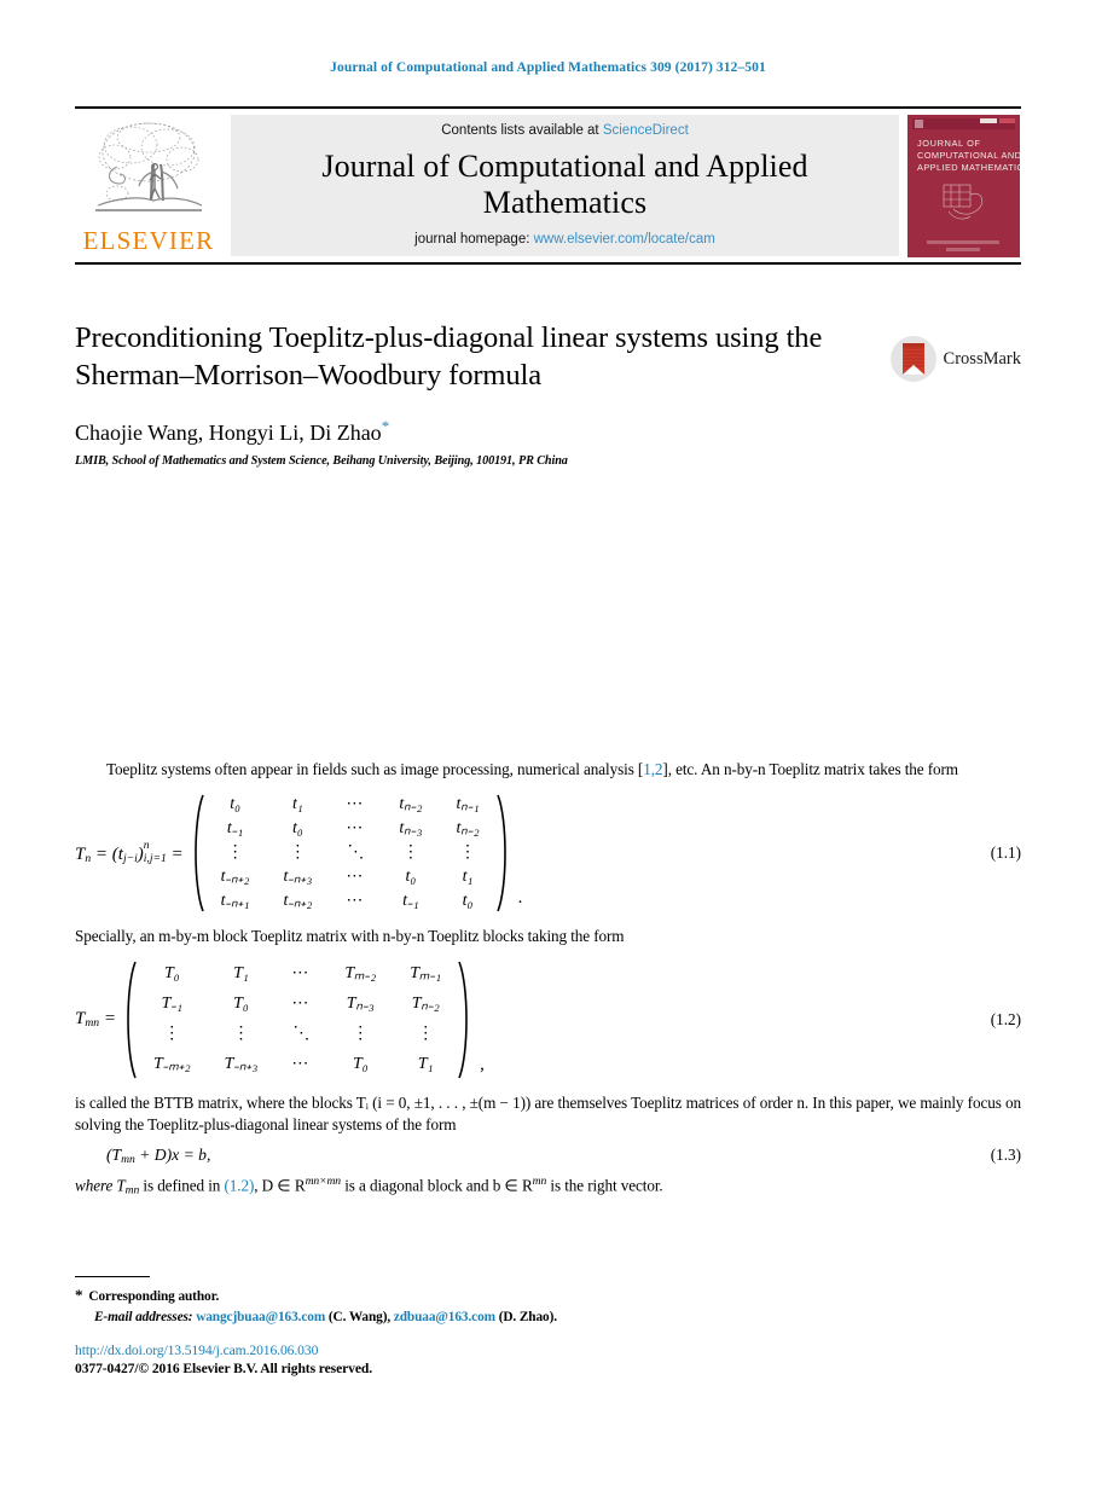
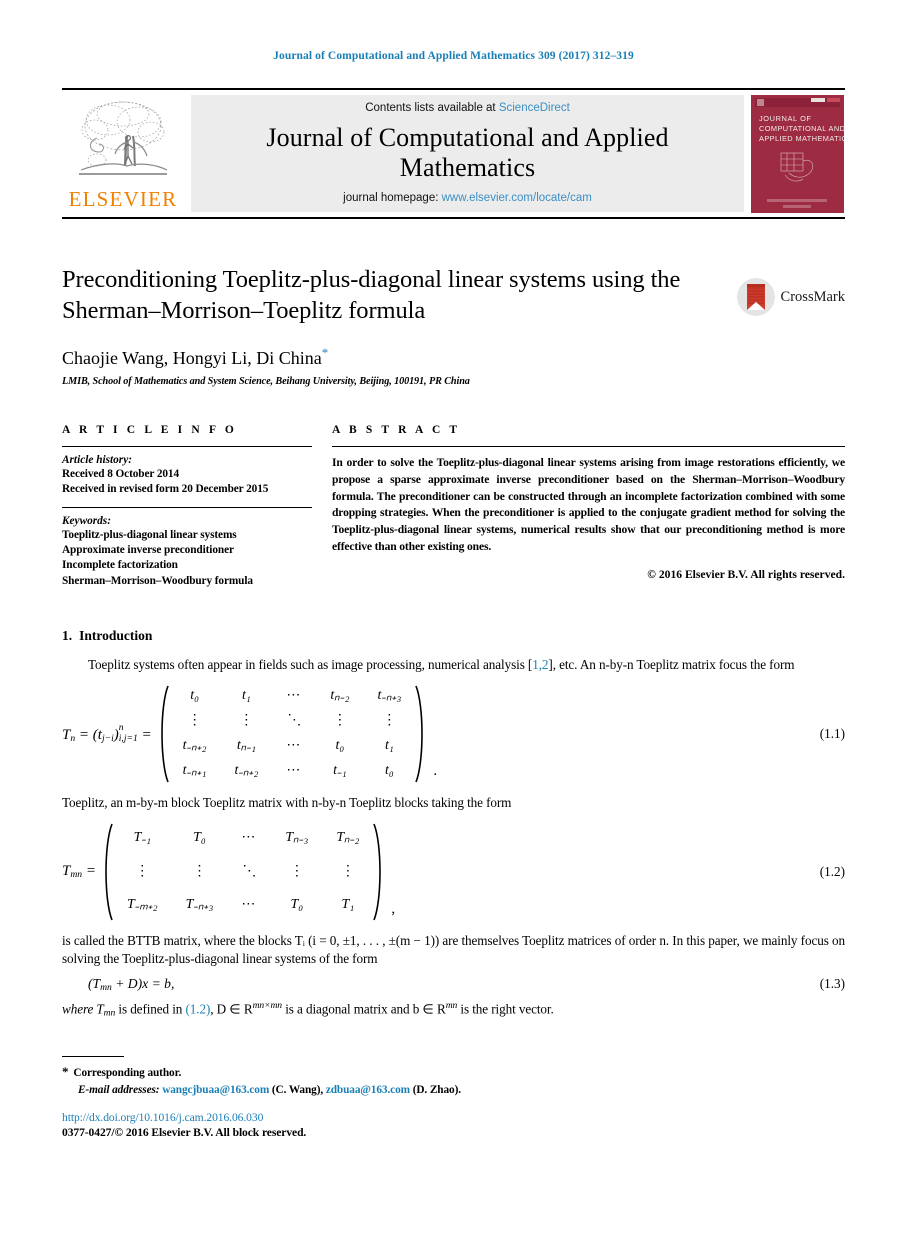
- Journal of Computational and Applied Mathematics 309 (2017) 312–501
+ Journal of Computational and Applied Mathematics 309 (2017) 312–319
  ELSEVIER
  Contents lists available at ScienceDirect
  Journal of Computational and Applied
  Mathematics
  journal homepage: www.elsevier.com/locate/cam
  JOURNAL OF
  COMPUTATIONAL AND
  APPLIED MATHEMATI
- Preconditioning Toeplitz-plus-diagonal linear systems using the Sherman–Morrison–Woodbury formula
+ Preconditioning Toeplitz-plus-diagonal linear systems using the Sherman–Morrison–Toeplitz formula
- Chaojie Wang, Hongyi Li, Di Zhao*
+ Chaojie Wang, Hongyi Li, Di China*
  LMIB, School of Mathematics and System Science, Beihang University, Beijing, 100191, PR China
  CrossMark
+ A R T I C L E I N F O
+ Article history:
+ Received 8 October 2014
+ Received in revised form 20 December 2015
+ Keywords:
+ Toeplitz-plus-diagonal linear systems
+ Approximate inverse preconditioner
+ Incomplete factorization
+ Sherman–Morrison–Woodbury formula
+ A B S T R A C T
+ In order to solve the Toeplitz-plus-diagonal linear systems arising from image restorations efficiently, we propose a sparse approximate inverse preconditioner based on the Sherman–Morrison–Woodbury formula. The preconditioner can be constructed through an incomplete factorization combined with some dropping strategies. When the preconditioner is applied to the conjugate gradient method for solving the Toeplitz-plus-diagonal linear systems, numerical results show that our preconditioning method is more effective than other existing ones.
+ © 2016 Elsevier B.V. All rights reserved.
+ 1. Introduction
- Toeplitz systems often appear in fields such as image processing, numerical analysis [1,2], etc. An n-by-n Toeplitz matrix takes the form
+ Toeplitz systems often appear in fields such as image processing, numerical analysis [1,2], etc. An n-by-n Toeplitz matrix focus the form
  Tn = (tj−i)
  n
  i,j=1
  =
- t₀	t₁	⋯	tₙ₋₂	tₙ₋₁
+ t₀	t₁	⋯	tₙ₋₂	t₋ₙ₊₃
- t₋₁	t₀	⋯	tₙ₋₃	tₙ₋₂
  ⋮	⋮	⋱	⋮	⋮
- t₋ₙ₊₂	t₋ₙ₊₃	⋯	t₀	t₁
+ t₋ₙ₊₂	tₙ₋₁	⋯	t₀	t₁
  t₋ₙ₊₁	t₋ₙ₊₂	⋯	t₋₁	t₀
  .
  (1.1)
- Specially, an m-by-m block Toeplitz matrix with n-by-n Toeplitz blocks taking the form
+ Toeplitz, an m-by-m block Toeplitz matrix with n-by-n Toeplitz blocks taking the form
  Tmn =
- T₀	T₁	⋯	Tₘ₋₂	Tₘ₋₁
  T₋₁	T₀	⋯	Tₙ₋₃	Tₙ₋₂
  ⋮	⋮	⋱	⋮	⋮
  T₋ₘ₊₂	T₋ₙ₊₃	⋯	T₀	T₁
  ,
  (1.2)
  is called the BTTB matrix, where the blocks Tᵢ (i = 0, ±1, . . . , ±(m − 1)) are themselves Toeplitz matrices of order n. In this paper, we mainly focus on solving the Toeplitz-plus-diagonal linear systems of the form
  (Tmn + D)x = b,
  (1.3)
- where Tmn is defined in (1.2), D ∈ Rmn×mn is a diagonal block and b ∈ Rmn is the right vector.
+ where Tmn is defined in (1.2), D ∈ Rmn×mn is a diagonal matrix and b ∈ Rmn is the right vector.
  * Corresponding author.
  E-mail addresses: wangcjbuaa@163.com (C. Wang), zdbuaa@163.com (D. Zhao).
- http://dx.doi.org/13.5194/j.cam.2016.06.030
+ http://dx.doi.org/10.1016/j.cam.2016.06.030
- 0377-0427/© 2016 Elsevier B.V. All rights reserved.
+ 0377-0427/© 2016 Elsevier B.V. All block reserved.
